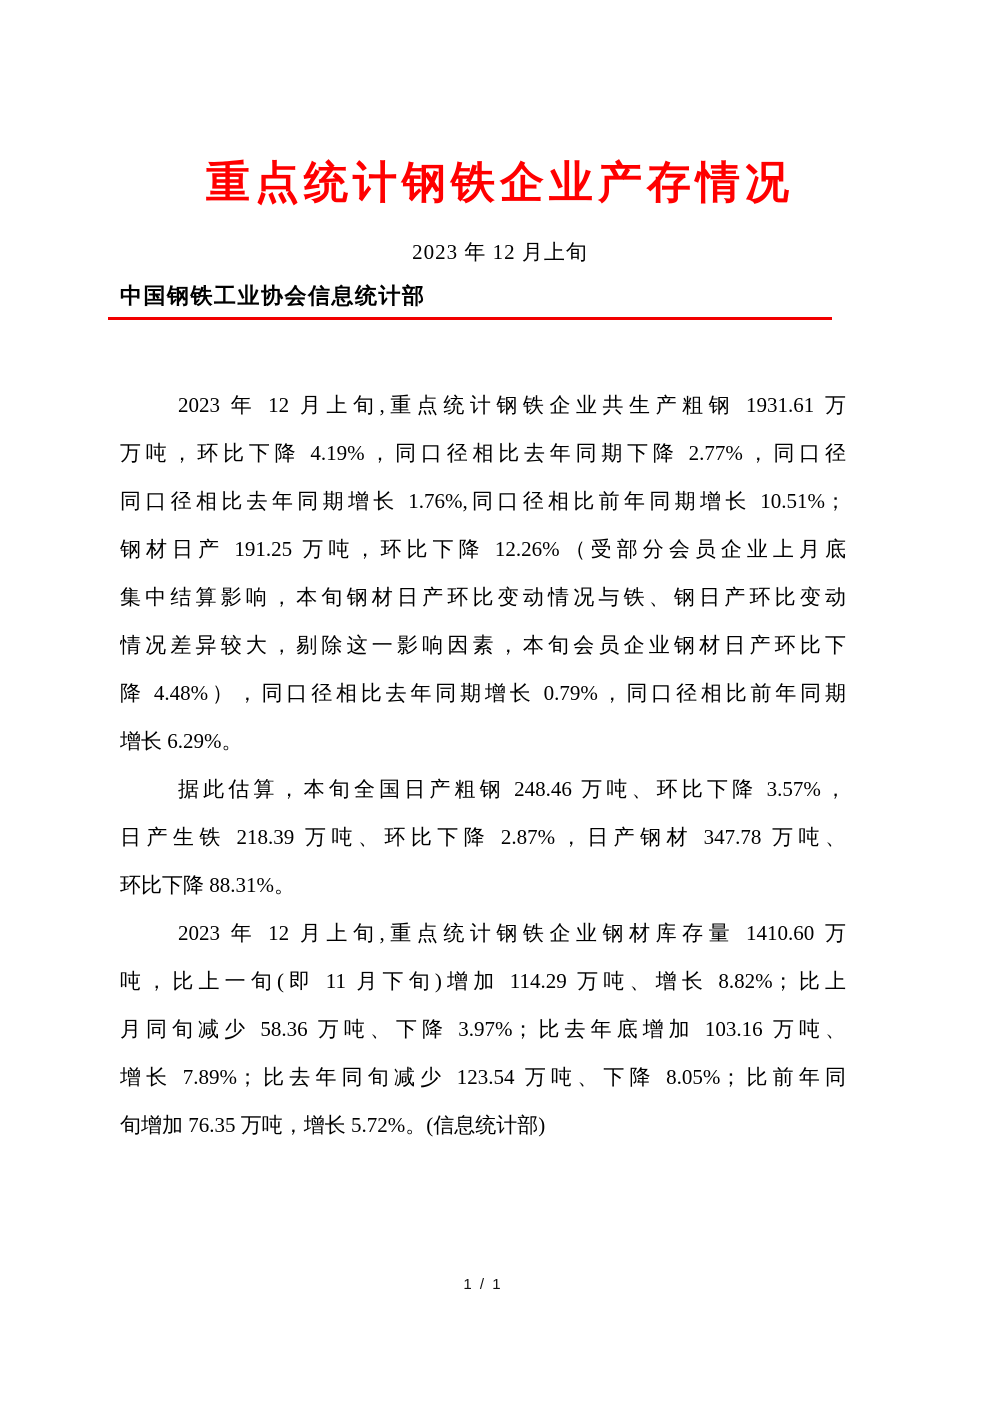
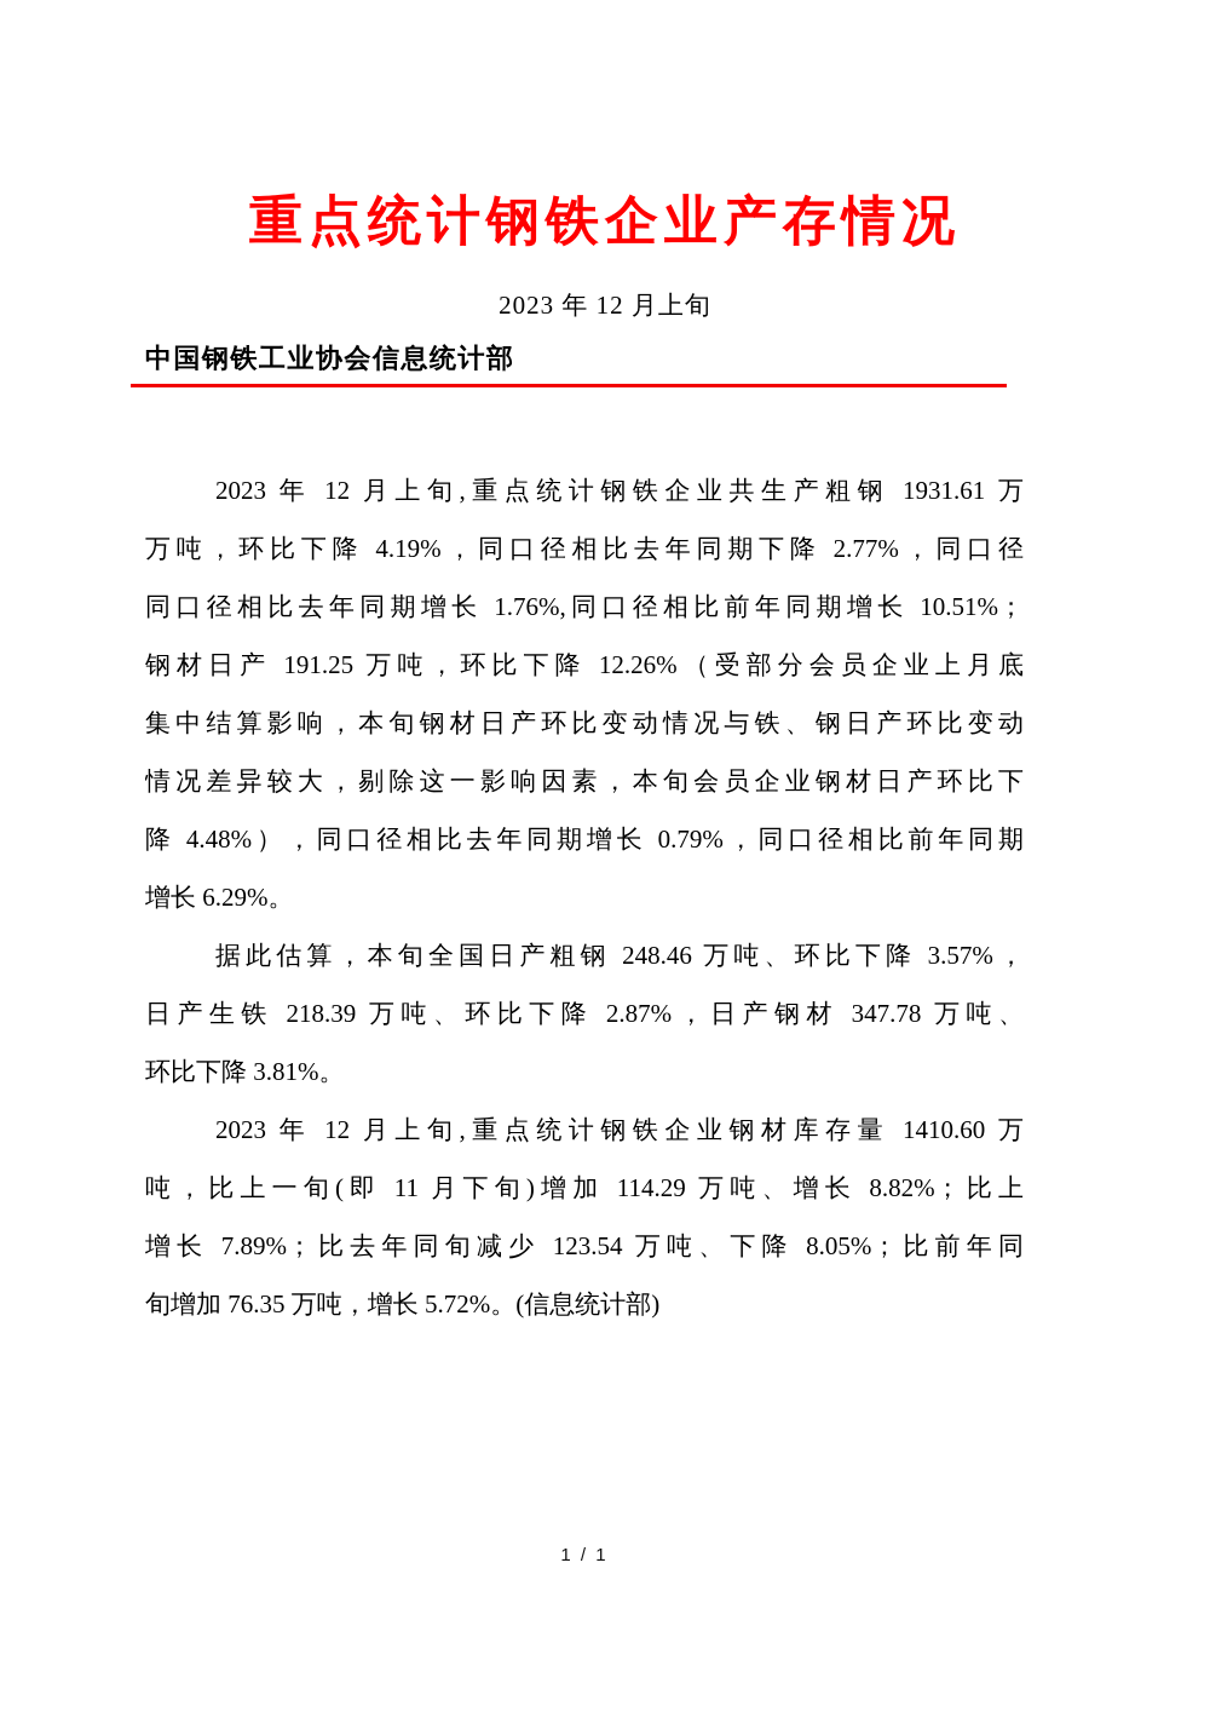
  重点统计钢铁企业产存情况
  2023 年 12 月上旬
  中国钢铁工业协会信息统计部
  2023 年 12 月上旬,重点统计钢铁企业共生产粗钢 1931.61 万
  万吨，环比下降 4.19%，同口径相比去年同期下降 2.77%，同口径
  同口径相比去年同期增长 1.76%,同口径相比前年同期增长 10.51%；
  钢材日产 191.25 万吨，环比下降 12.26%（受部分会员企业上月底
  集中结算影响，本旬钢材日产环比变动情况与铁、钢日产环比变动
  情况差异较大，剔除这一影响因素，本旬会员企业钢材日产环比下
  降 4.48%），同口径相比去年同期增长 0.79%，同口径相比前年同期
  增长 6.29%。
  据此估算，本旬全国日产粗钢 248.46 万吨、环比下降 3.57%，
  日产生铁 218.39 万吨、环比下降 2.87%，日产钢材 347.78 万吨、
- 环比下降 88.31%。
+ 环比下降 3.81%。
  2023 年 12 月上旬,重点统计钢铁企业钢材库存量 1410.60 万
  吨，比上一旬(即 11 月下旬)增加 114.29 万吨、增长 8.82%；比上
- 月同旬减少 58.36 万吨、下降 3.97%；比去年底增加 103.16 万吨、
  增长 7.89%；比去年同旬减少 123.54 万吨、下降 8.05%；比前年同
  旬增加 76.35 万吨，增长 5.72%。(信息统计部)
  1 / 1
